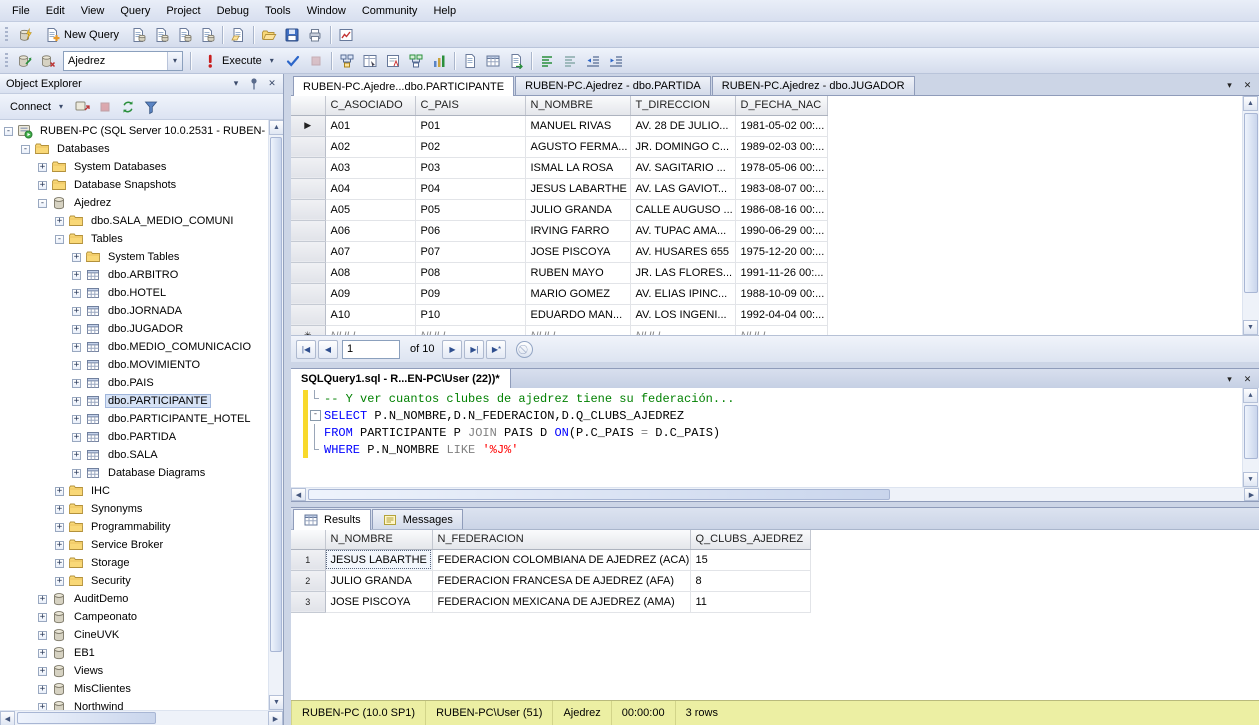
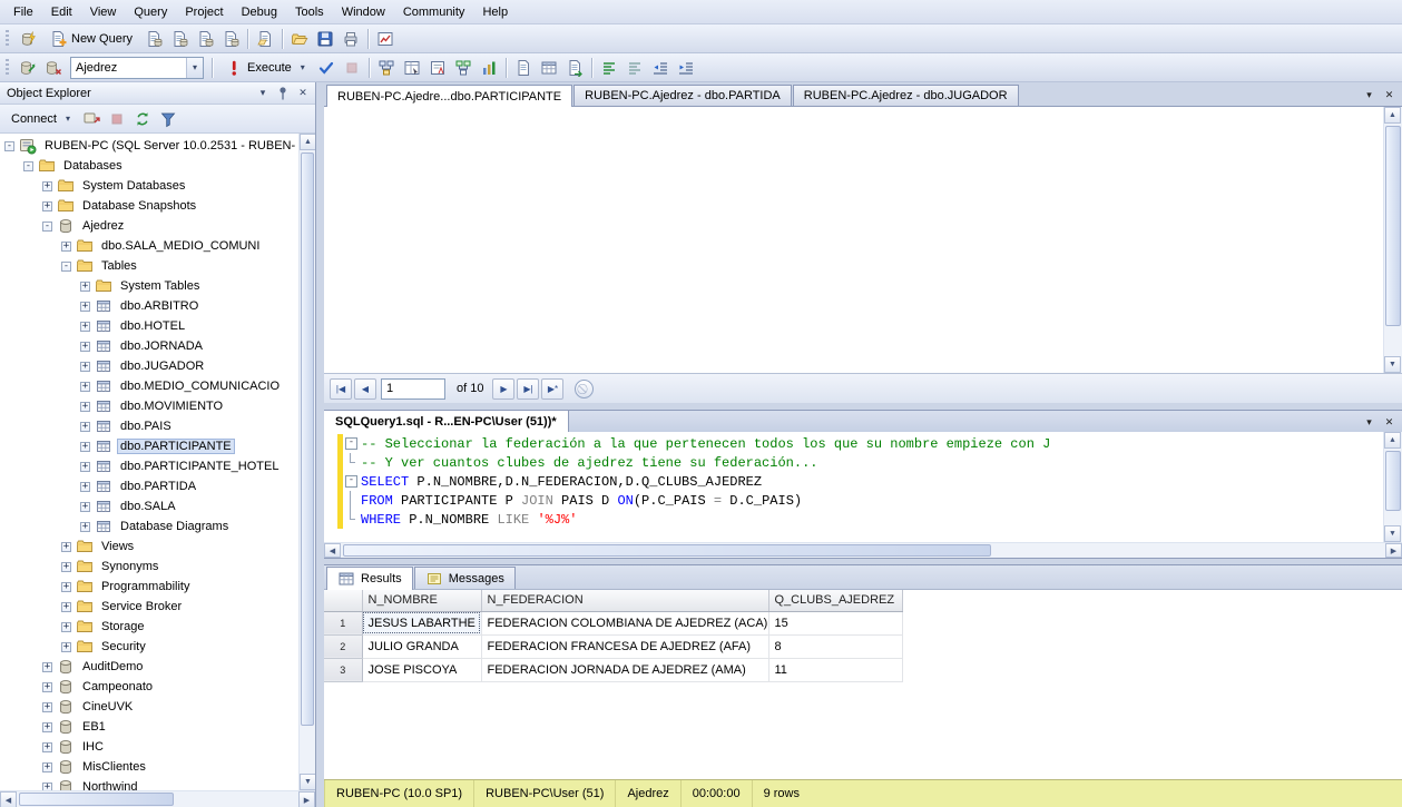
  File
  Edit
  View
  Query
  Project
  Debug
  Tools
  Window
  Community
  Help
  New Query
  Ajedrez
  ▾
  Execute
  ▾
  Object Explorer
  ▾
  ✕
  Connect
  ▾
  -
  RUBEN-PC (SQL Server 10.0.2531 - RUBEN-
  -
  Databases
  +
  System Databases
  +
  Database Snapshots
  -
  Ajedrez
  +
  dbo.SALA_MEDIO_COMUNI
  -
  Tables
  +
  System Tables
  +
  dbo.ARBITRO
  +
  dbo.HOTEL
  +
  dbo.JORNADA
  +
  dbo.JUGADOR
  +
  dbo.MEDIO_COMUNICACIO
  +
  dbo.MOVIMIENTO
  +
  dbo.PAIS
  +
  dbo.PARTICIPANTE
  +
  dbo.PARTICIPANTE_HOTEL
  +
  dbo.PARTIDA
  +
  dbo.SALA
  +
  Database Diagrams
  +
- IHC
+ Views
  +
  Synonyms
  +
  Programmability
  +
  Service Broker
  +
  Storage
  +
  Security
  +
  AuditDemo
  +
  Campeonato
  +
  CineUVK
  +
  EB1
  +
- Views
+ IHC
  +
  MisClientes
  +
  Northwind
  RUBEN-PC.Ajedre...dbo.PARTICIPANTE
  RUBEN-PC.Ajedrez - dbo.PARTIDA
  RUBEN-PC.Ajedrez - dbo.JUGADOR
  ▾
  ✕
- 	C_ASOCIADO	C_PAIS	N_NOMBRE	T_DIRECCION	D_FECHA_NAC
- ▶	A01	P01	MANUEL RIVAS	AV. 28 DE JULIO...	1981-05-02 00:...
- 	A02	P02	AGUSTO FERMA...	JR. DOMINGO C...	1989-02-03 00:...
- 	A03	P03	ISMAL LA ROSA	AV. SAGITARIO ...	1978-05-06 00:...
- 	A04	P04	JESUS LABARTHE	AV. LAS GAVIOT...	1983-08-07 00:...
- 	A05	P05	JULIO GRANDA	CALLE AUGUSO ...	1986-08-16 00:...
- 	A06	P06	IRVING FARRO	AV. TUPAC AMA...	1990-06-29 00:...
- 	A07	P07	JOSE PISCOYA	AV. HUSARES 655	1975-12-20 00:...
- 	A08	P08	RUBEN MAYO	JR. LAS FLORES...	1991-11-26 00:...
- 	A09	P09	MARIO GOMEZ	AV. ELIAS IPINC...	1988-10-09 00:...
- 	A10	P10	EDUARDO MAN...	AV. LOS INGENI...	1992-04-04 00:...
  |◀
  ◀
  1
  of 10
  ▶
  ▶|
  ▶*
- SQLQuery1.sql - R...EN-PC\User (22))*
+ SQLQuery1.sql - R...EN-PC\User (51))*
  ▾
  ✕
+ -- Seleccionar la federación a la que pertenecen todos los que su nombre empieze con J
  -- Y ver cuantos clubes de ajedrez tiene su federación...
  SELECT P.N_NOMBRE,D.N_FEDERACION,D.Q_CLUBS_AJEDREZ
  FROM PARTICIPANTE P JOIN PAIS D ON(P.C_PAIS = D.C_PAIS)
  WHERE P.N_NOMBRE LIKE '%J%'
  ▲
  ▼
  Results
  Messages
  	N_NOMBRE	N_FEDERACION	Q_CLUBS_AJEDREZ
  1	JESUS LABARTHE	FEDERACION COLOMBIANA DE AJEDREZ (ACA)	15
  2	JULIO GRANDA	FEDERACION FRANCESA DE AJEDREZ (AFA)	8
- 3	JOSE PISCOYA	FEDERACION MEXICANA DE AJEDREZ (AMA)	11
+ 3	JOSE PISCOYA	FEDERACION JORNADA DE AJEDREZ (AMA)	11
  RUBEN-PC (10.0 SP1)
  RUBEN-PC\User (51)
  Ajedrez
  00:00:00
- 3 rows
+ 9 rows
